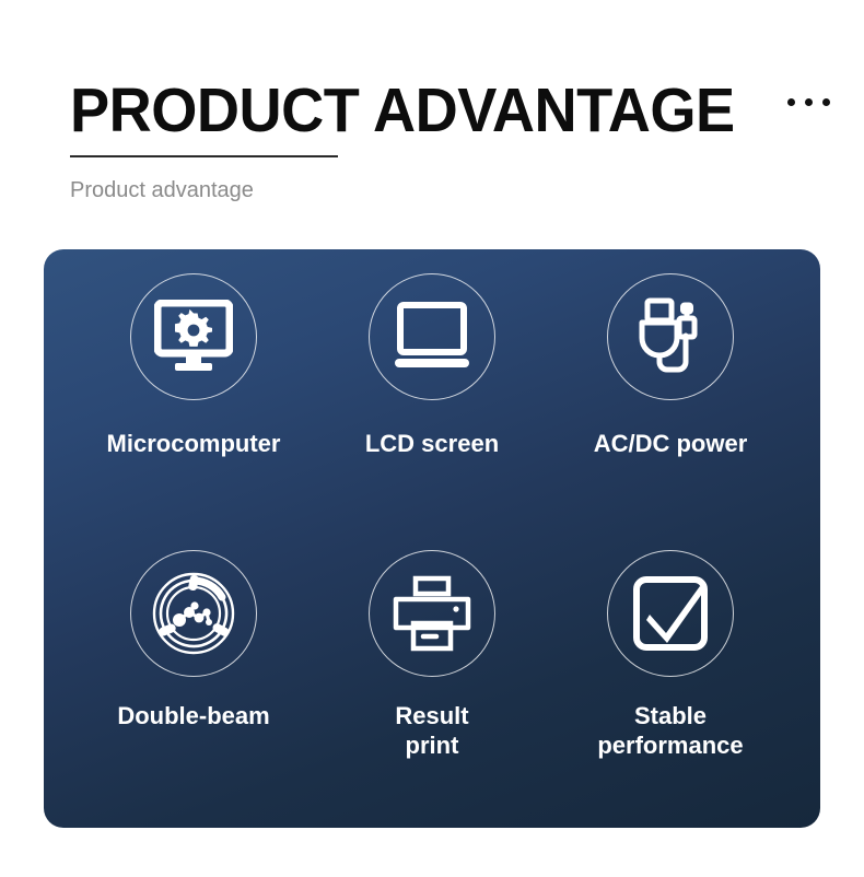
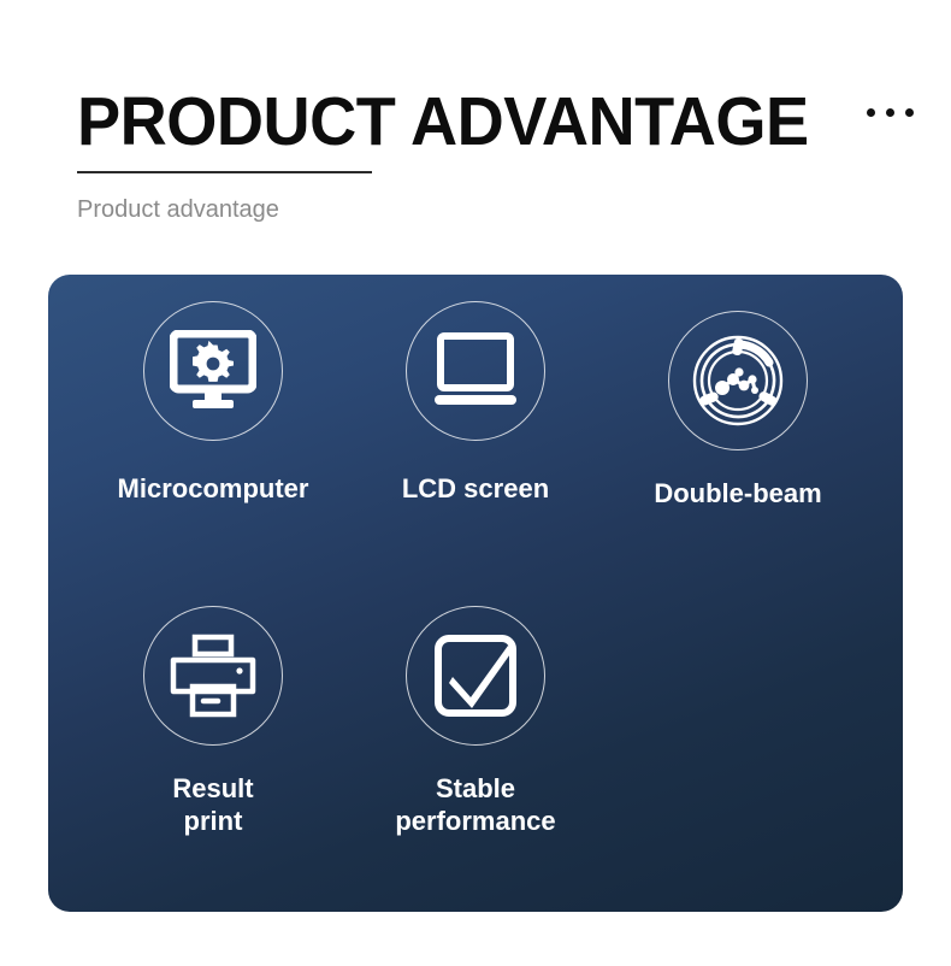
  PRODUCT ADVANTAGE
  Product advantage
  Microcomputer
  LCD screen
- AC/DC power
  Double-beam
  Result
  print
  Stable
  performance
